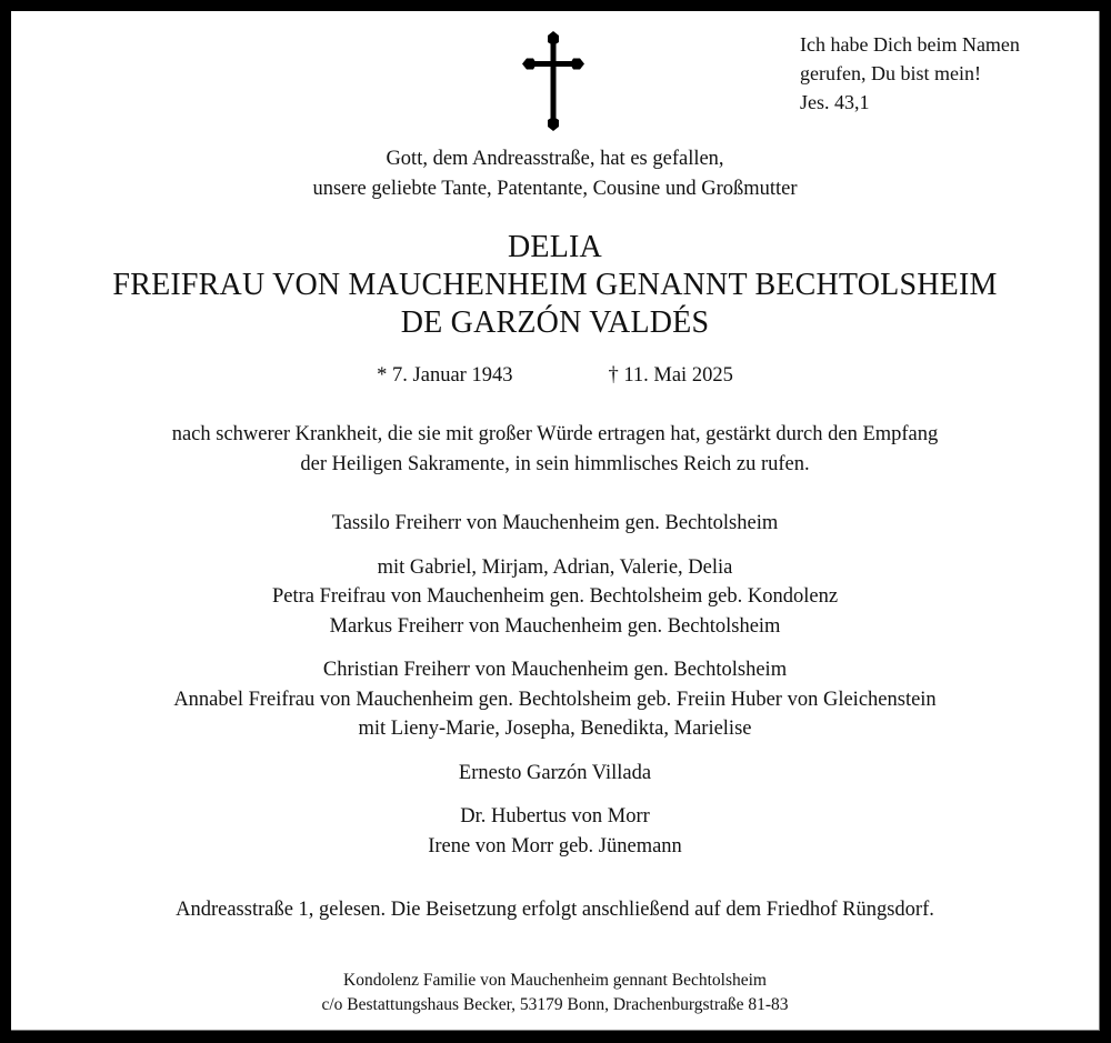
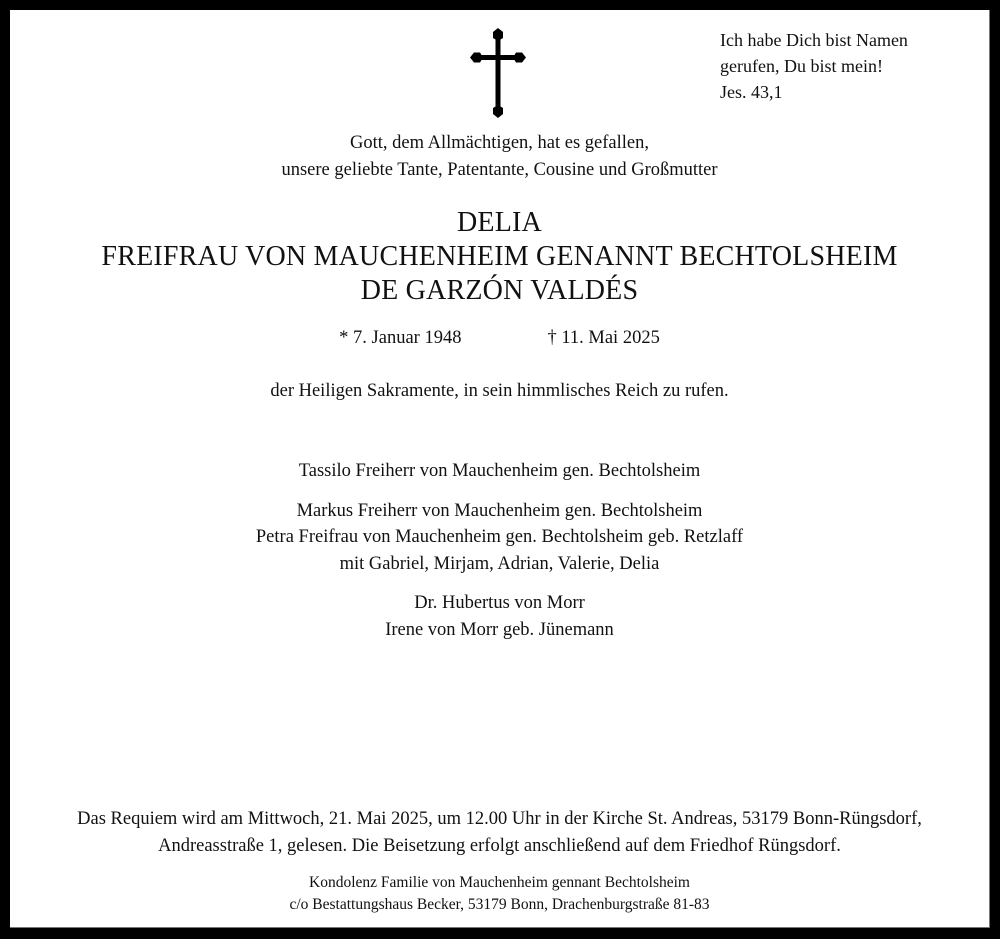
- Ich habe Dich beim Namen
+ Ich habe Dich bist Namen
  gerufen, Du bist mein!
  Jes. 43,1
- Gott, dem Andreasstraße, hat es gefallen,
+ Gott, dem Allmächtigen, hat es gefallen,
  unsere geliebte Tante, Patentante, Cousine und Großmutter
  DELIA
  FREIFRAU VON MAUCHENHEIM GENANNT BECHTOLSHEIM
  DE GARZÓN VALDÉS
- * 7. Januar 1943 † 11. Mai 2025
+ * 7. Januar 1948 † 11. Mai 2025
- nach schwerer Krankheit, die sie mit großer Würde ertragen hat, gestärkt durch den Empfang
  der Heiligen Sakramente, in sein himmlisches Reich zu rufen.
  Tassilo Freiherr von Mauchenheim gen. Bechtolsheim
- mit Gabriel, Mirjam, Adrian, Valerie, Delia
+ Markus Freiherr von Mauchenheim gen. Bechtolsheim
- Petra Freifrau von Mauchenheim gen. Bechtolsheim geb. Kondolenz
+ Petra Freifrau von Mauchenheim gen. Bechtolsheim geb. Retzlaff
- Markus Freiherr von Mauchenheim gen. Bechtolsheim
+ mit Gabriel, Mirjam, Adrian, Valerie, Delia
- Christian Freiherr von Mauchenheim gen. Bechtolsheim
- Annabel Freifrau von Mauchenheim gen. Bechtolsheim geb. Freiin Huber von Gleichenstein
- mit Lieny-Marie, Josepha, Benedikta, Marielise
- Ernesto Garzón Villada
  Dr. Hubertus von Morr
  Irene von Morr geb. Jünemann
+ Das Requiem wird am Mittwoch, 21. Mai 2025, um 12.00 Uhr in der Kirche St. Andreas, 53179 Bonn-Rüngsdorf,
  Andreasstraße 1, gelesen. Die Beisetzung erfolgt anschließend auf dem Friedhof Rüngsdorf.
  Kondolenz Familie von Mauchenheim gennant Bechtolsheim
  c/o Bestattungshaus Becker, 53179 Bonn, Drachenburgstraße 81-83
